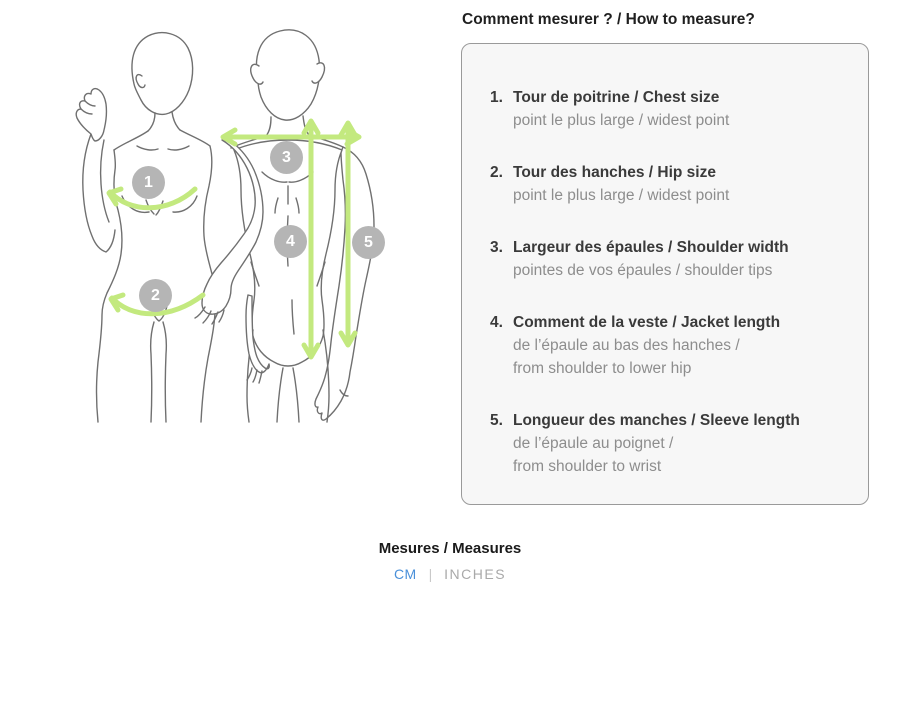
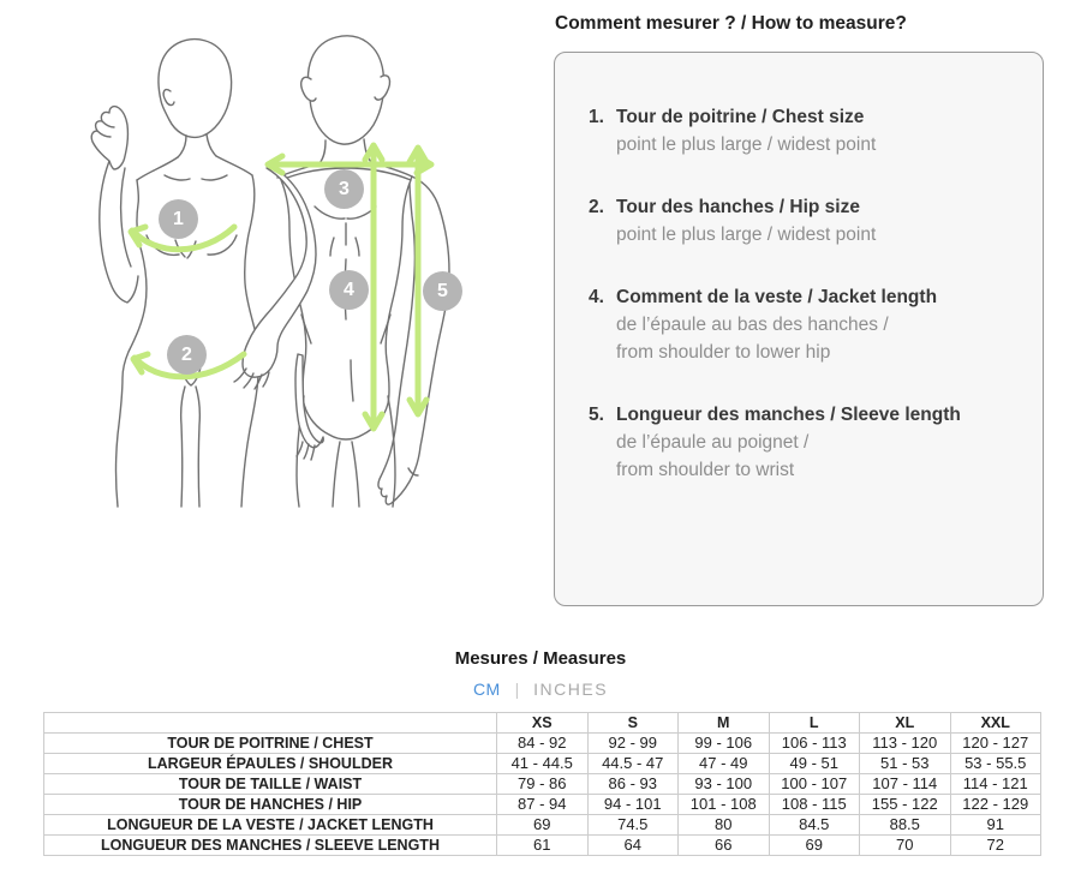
  1
  2
  3
  4
  5
  Comment mesurer ? / How to measure?
  1.
  Tour de poitrine / Chest size
  point le plus large / widest point
  2.
  Tour des hanches / Hip size
  point le plus large / widest point
- 3.
- Largeur des épaules / Shoulder width
- pointes de vos épaules / shoulder tips
  4.
  Comment de la veste / Jacket length
  de l’épaule au bas des hanches /
  from shoulder to lower hip
  5.
  Longueur des manches / Sleeve length
  de l’épaule au poignet /
  from shoulder to wrist
  Mesures / Measures
  CM | INCHES
+ 	XS	S	M	L	XL	XXL
+ TOUR DE POITRINE / CHEST	84 - 92	92 - 99	99 - 106	106 - 113	113 - 120	120 - 127
+ LARGEUR ÉPAULES / SHOULDER	41 - 44.5	44.5 - 47	47 - 49	49 - 51	51 - 53	53 - 55.5
+ TOUR DE TAILLE / WAIST	79 - 86	86 - 93	93 - 100	100 - 107	107 - 114	114 - 121
+ TOUR DE HANCHES / HIP	87 - 94	94 - 101	101 - 108	108 - 115	155 - 122	122 - 129
+ LONGUEUR DE LA VESTE / JACKET LENGTH	69	74.5	80	84.5	88.5	91
+ LONGUEUR DES MANCHES / SLEEVE LENGTH	61	64	66	69	70	72
